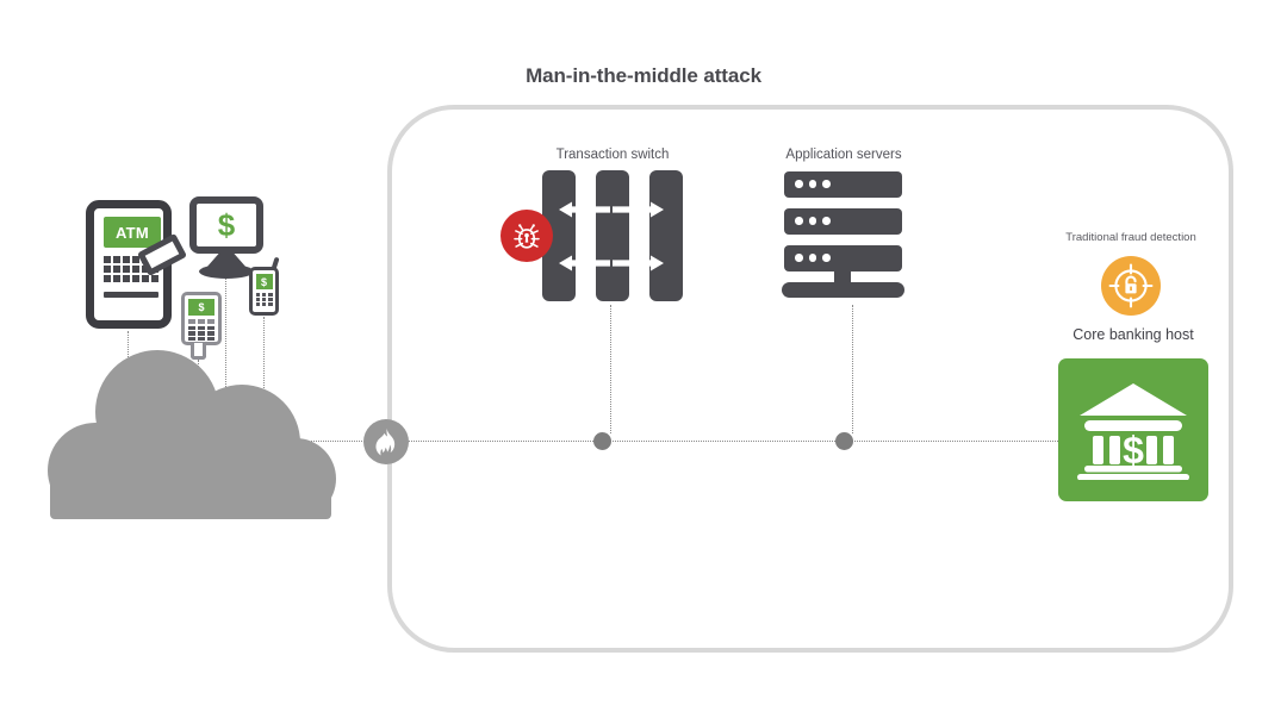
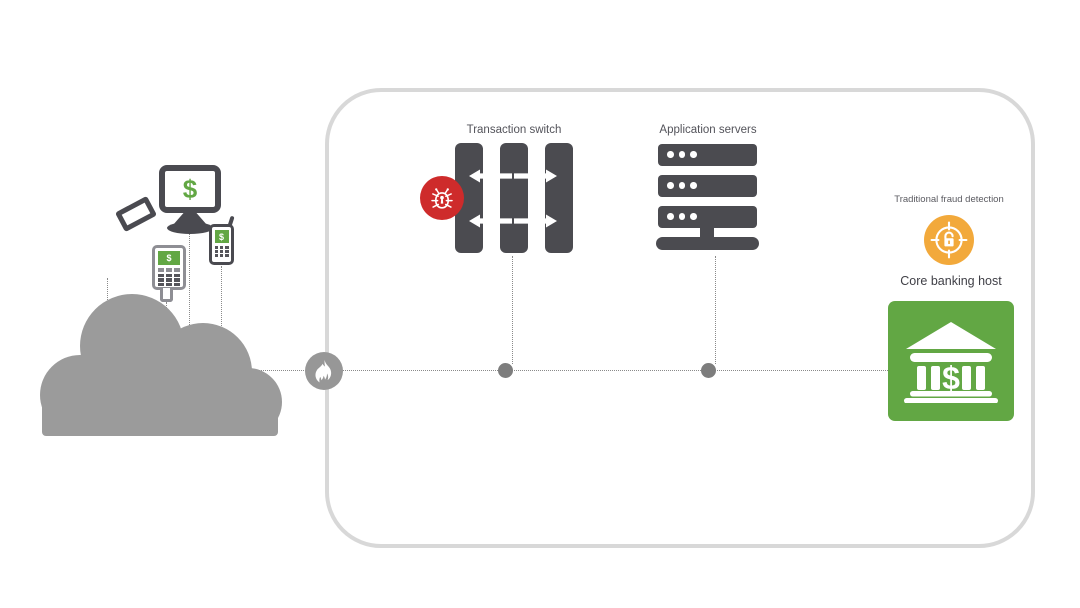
- Man-in-the-middle attack
- ATM
  $
  $
  $
  Transaction switch
  Application servers
  Traditional fraud detection
  Core banking host
  $
